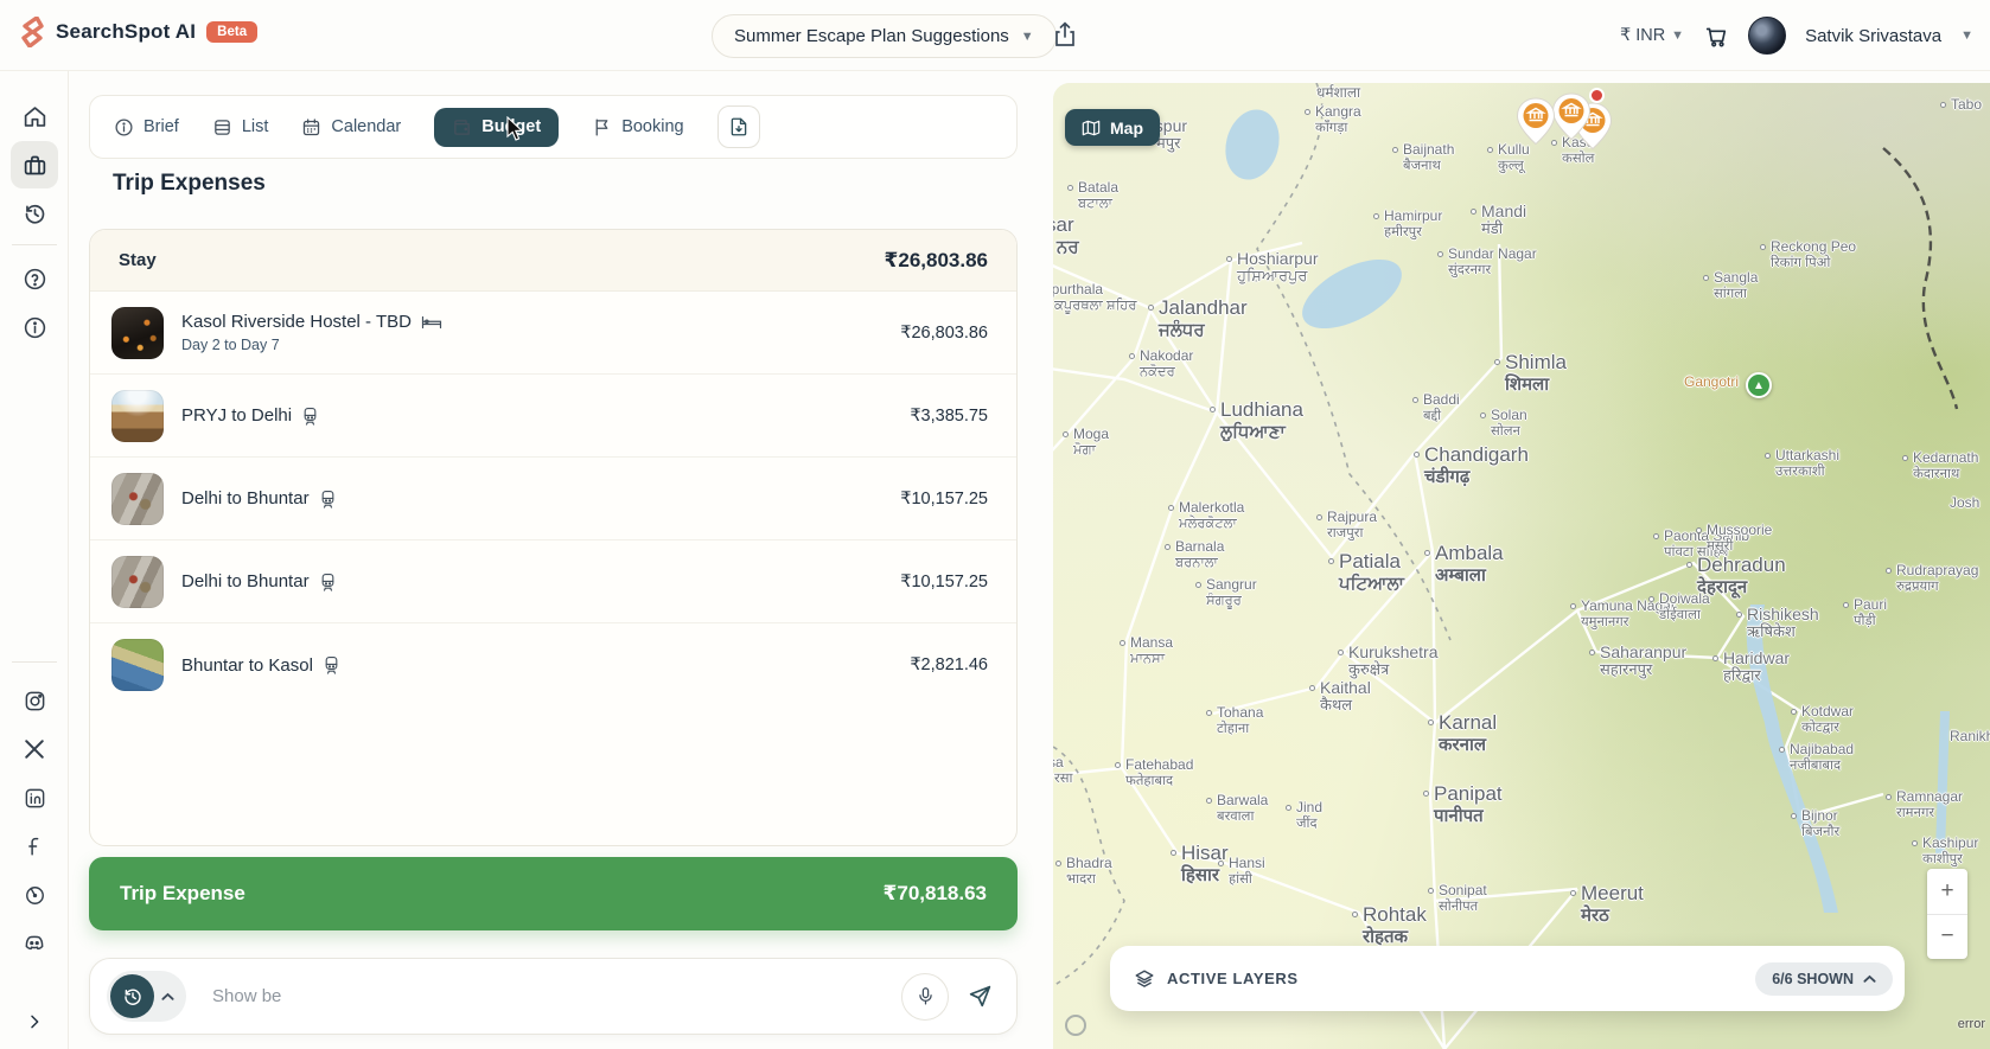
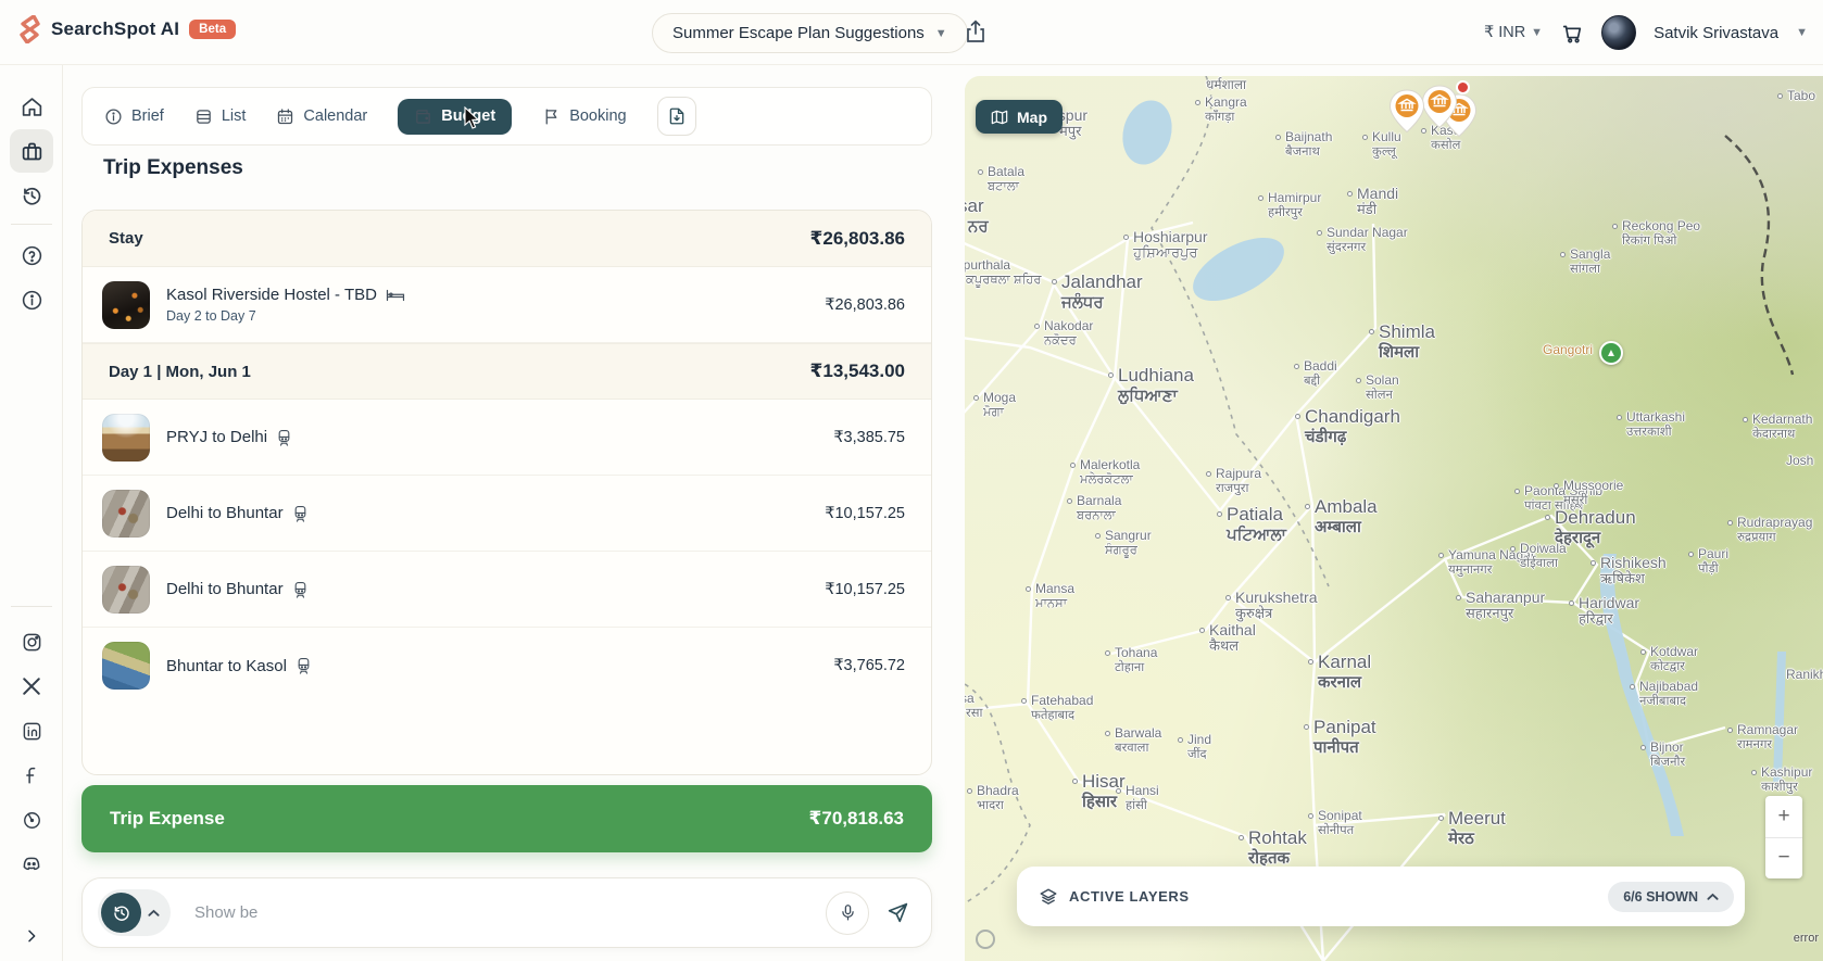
  SearchSpot AI
  Beta
  Summer Escape Plan Suggestions
  ▼
  ₹ INR
  ▼
  Satvik Srivastava
  ▼
  Brief
  List
  Calendar
  Buget
  Booking
  Trip Expenses
  Stay
  ₹26,803.86
  Kasol Riverside Hostel - TBD
  Day 2 to Day 7
  ₹26,803.86
+ Day 1 | Mon, Jun 1
+ ₹13,543.00
  PRYJ to Delhi
  ₹3,385.75
  Delhi to Bhuntar
  ₹10,157.25
  Delhi to Bhuntar
  ₹10,157.25
  Bhuntar to Kasol
- ₹2,821.46
+ ₹3,765.72
  Trip Expense
  ₹70,818.63
  Show be
  धर्मशाला
  Kangra
  काँगड़ा
  Baijnath
  बैजनाथ
  मपुर
  Batala
  ਬਟਾਲਾ
  Kullu
  कुल्लू
  Kas
  कसोल
  Tabo
  Mandi
  मंडी
  Hamirpur
  हमीरपुर
  Sundar Nagar
  सुंदरनगर
  Reckong Peo
  रिकांग पिओ
  Sangla
  सांगला
  Hoshiarpur
  ਹੁਸ਼ਿਆਰਪੁਰ
  purthala
  ਕਪੂਰਥਲਾ ਸ਼ਹਿਰ
  ਨਰ
  Jalandhar
  ਜਲੰਧਰ
  Nakodar
  ਨਕੋਦਰ
  Shimla
  शिमला
  Gangotri
  Ludhiana
  ਲੁਧਿਆਣਾ
  Baddi
  बद्दी
  Solan
  सोलन
  Moga
  ਮੋਗਾ
  Mansa
  ਮਾਨਸਾ
  Chandigarh
  चंडीगढ़
  Uttarkashi
  उत्तरकाशी
  Kedarnath
  केदारनाथ
  Josh
  Malerkotla
  ਮਲੇਰਕੋਟਲਾ
  Rajpura
  राजपुरा
  Patiala
  ਪਟਿਆਲਾ
  Ambala
  अम्बाला
  Barnala
  ਬਰਨਾਲਾ
  Paonta Sahib
  पांवटा साहिब
  Mussoorie
  मसूरी
  Dehradun
  देहरादून
  Sangrur
  ਸੰਗਰੂਰ
  Yamuna Nagar
  यमुनानगर
  Doiwala
  डोईवाला
  Rishikesh
  ऋषिकेश
  Rudraprayag
  रुद्रप्रयाग
  Pauri
  पौड़ी
  Kurukshetra
  कुरुक्षेत्र
  Saharanpur
  सहारनपुर
  Haridwar
  हरिद्वार
  Kaithal
  कैथल
  Karnal
  करनाल
  Kotdwar
  कोटद्वार
  Tohana
  टोहाना
  Najibabad
  नजीबाबाद
  Ranik
  Fatehabad
  फतेहाबाद
  रसा
  Barwala
  बरवाला
  Jind
  जींद
  Panipat
  पानीपत
  Ramnagar
  रामनगर
  Bijnor
  बिजनौर
  Hisar
  हिसार
  Hansi
  हांसी
  Bhadra
  भादरा
  Kashipur
  काशीपुर
  Sonipat
  सोनीपत
  Rohtak
  रोहतक
  Meerut
  मेरठ
  Map
  ▲
  ACTIVE LAYERS
  6/6 SHOWN
  +
  −
  error
